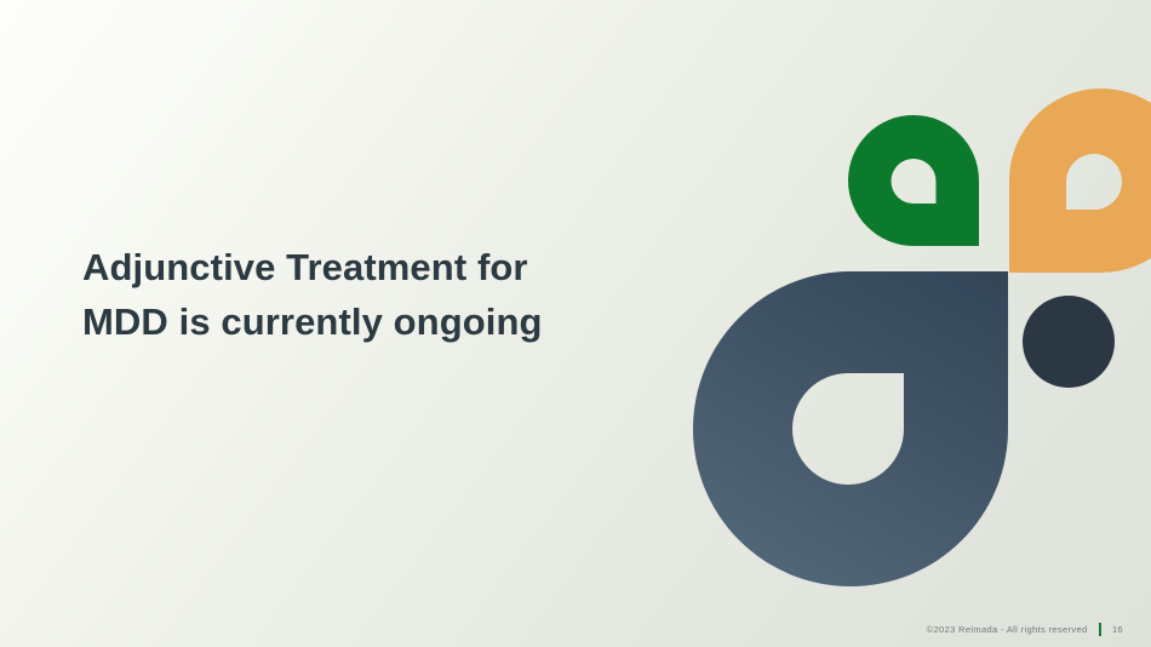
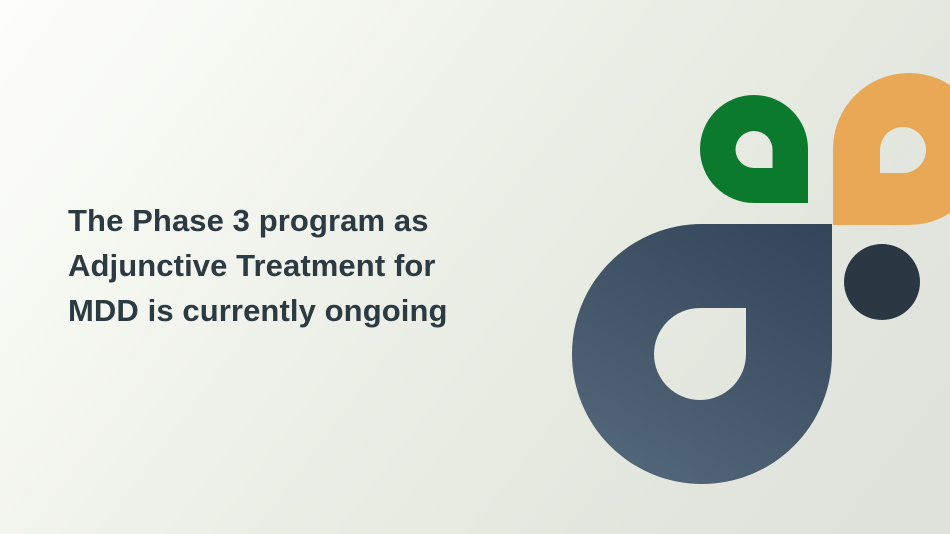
+ The Phase 3 program as
  Adjunctive Treatment for
  MDD is currently ongoing
- ©2023 Relmada - All rights reserved
- 16
